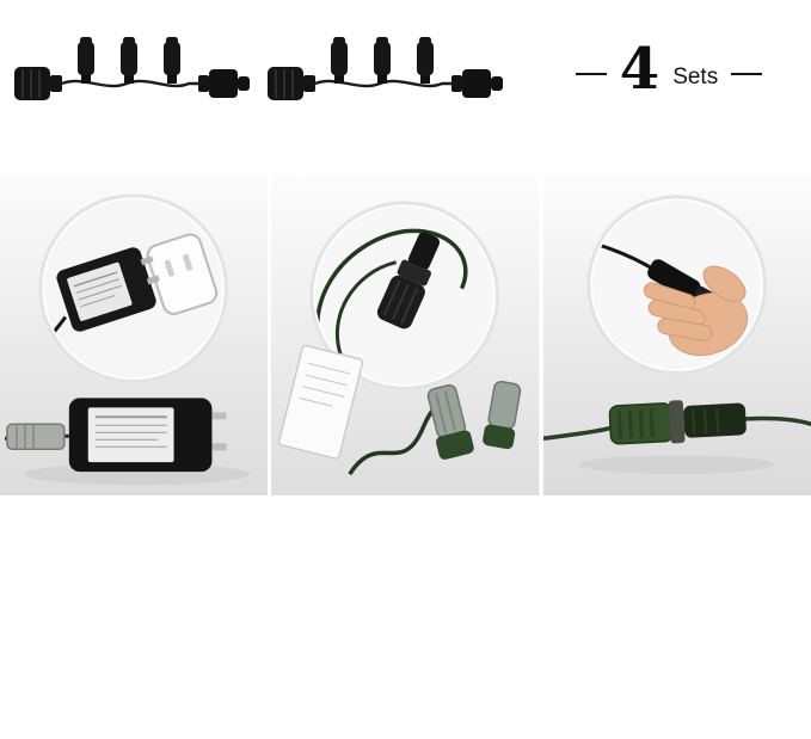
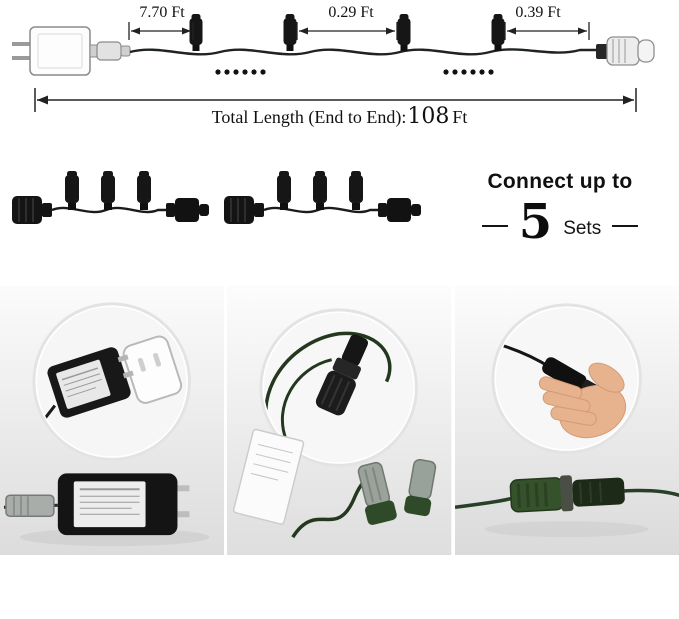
+ 7.70 Ft
+ 0.29 Ft
+ 0.39 Ft
+ Total Length (End to End):108 Ft
+ Connect up to
- 4
+ 5
  Sets
